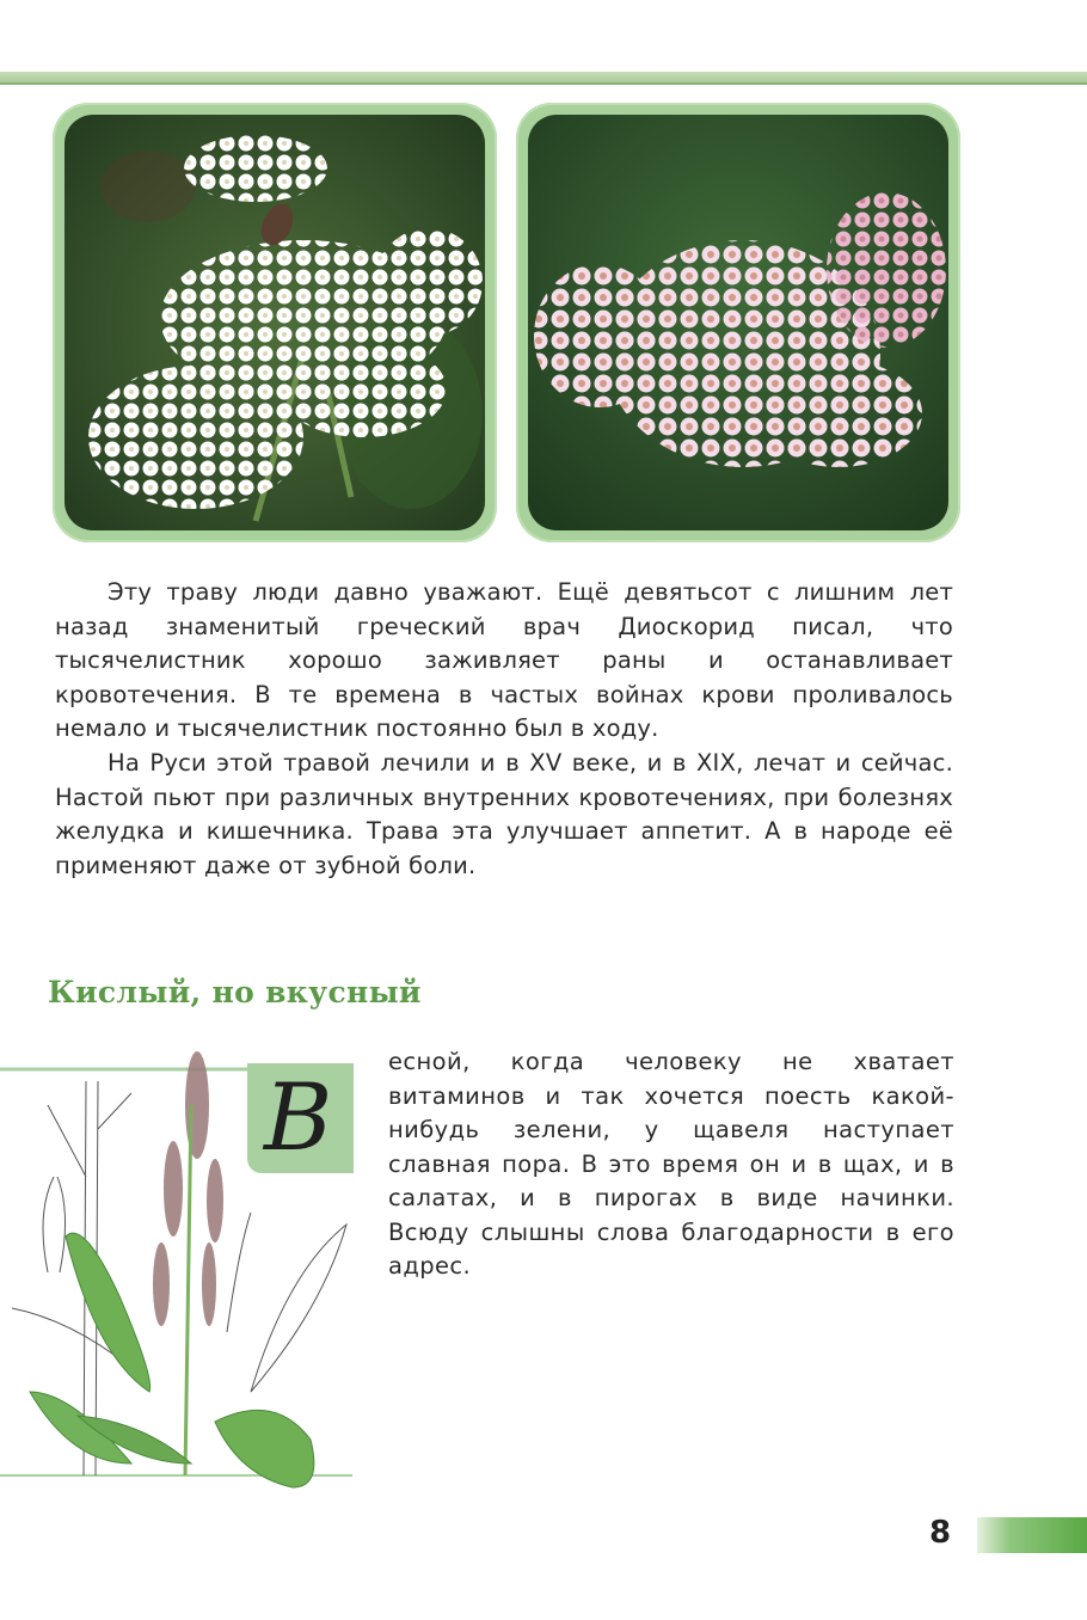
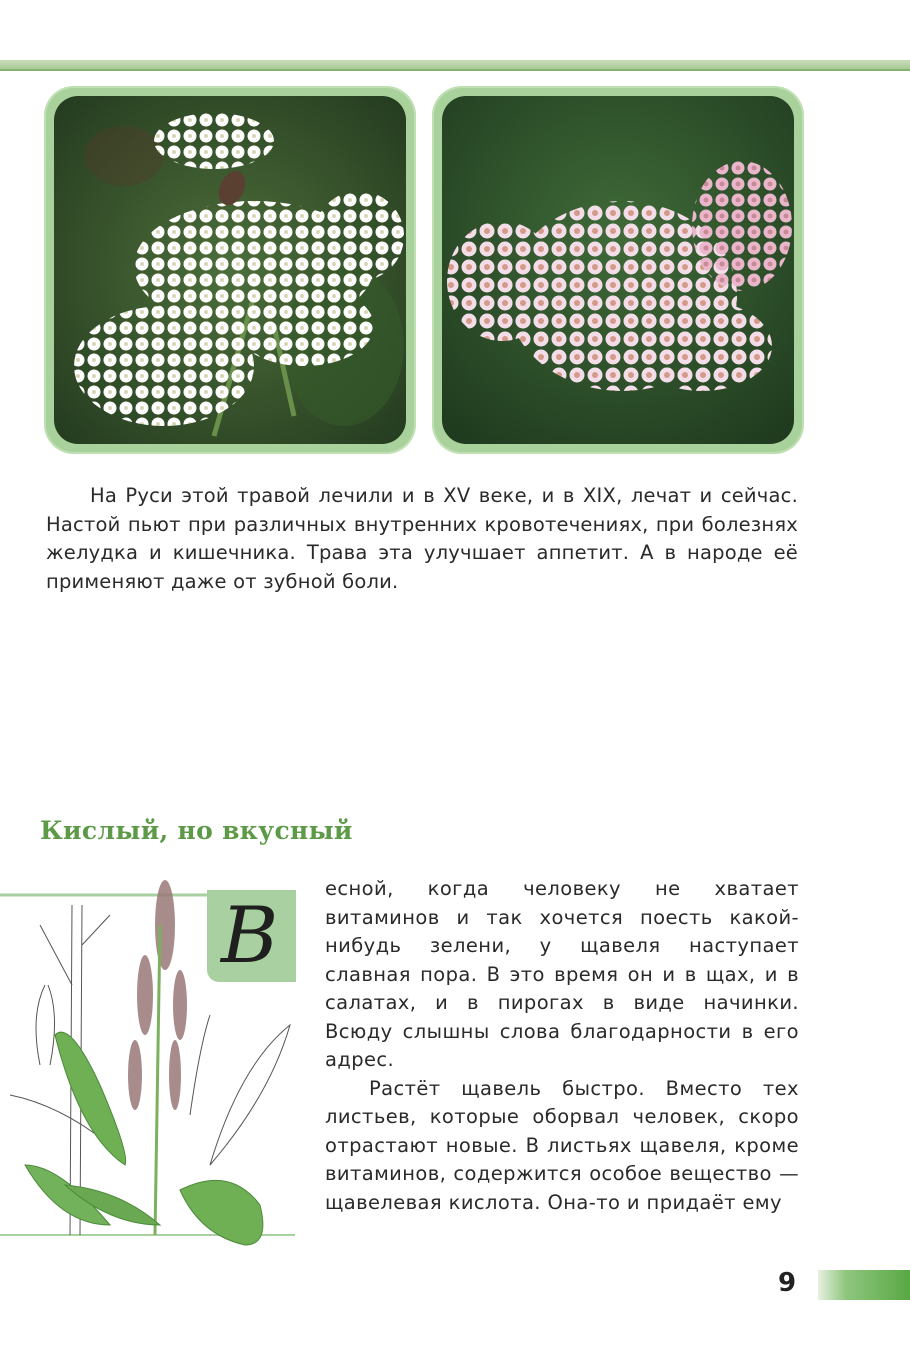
- Эту траву люди давно уважают. Ещё девятьсот с лишним лет назад знаменитый греческий врач Диоскорид писал, что тысячелистник хорошо заживляет раны и останавливает кровотечения. В те времена в частых войнах крови проливалось немало и тысячелистник постоянно был в ходу.
  На Руси этой травой лечили и в XV веке, и в XIX, лечат и сейчас. Настой пьют при различных внутренних кровотечениях, при болезнях желудка и кишечника. Трава эта улучшает аппетит. А в народе её применяют даже от зубной боли.
  Кислый, но вкусный
  В
  есной, когда человеку не хватает витаминов и так хочется поесть какой-нибудь зелени, у щавеля наступает славная пора. В это время он и в щах, и в салатах, и в пирогах в виде начинки. Всюду слышны слова благодарности в его адрес.
+ Растёт щавель быстро. Вместо тех листьев, которые оборвал человек, скоро отрастают новые. В листьях щавеля, кроме витаминов, содержится особое вещество — щавелевая кислота. Она-то и придаёт ему
- 8
+ 9
